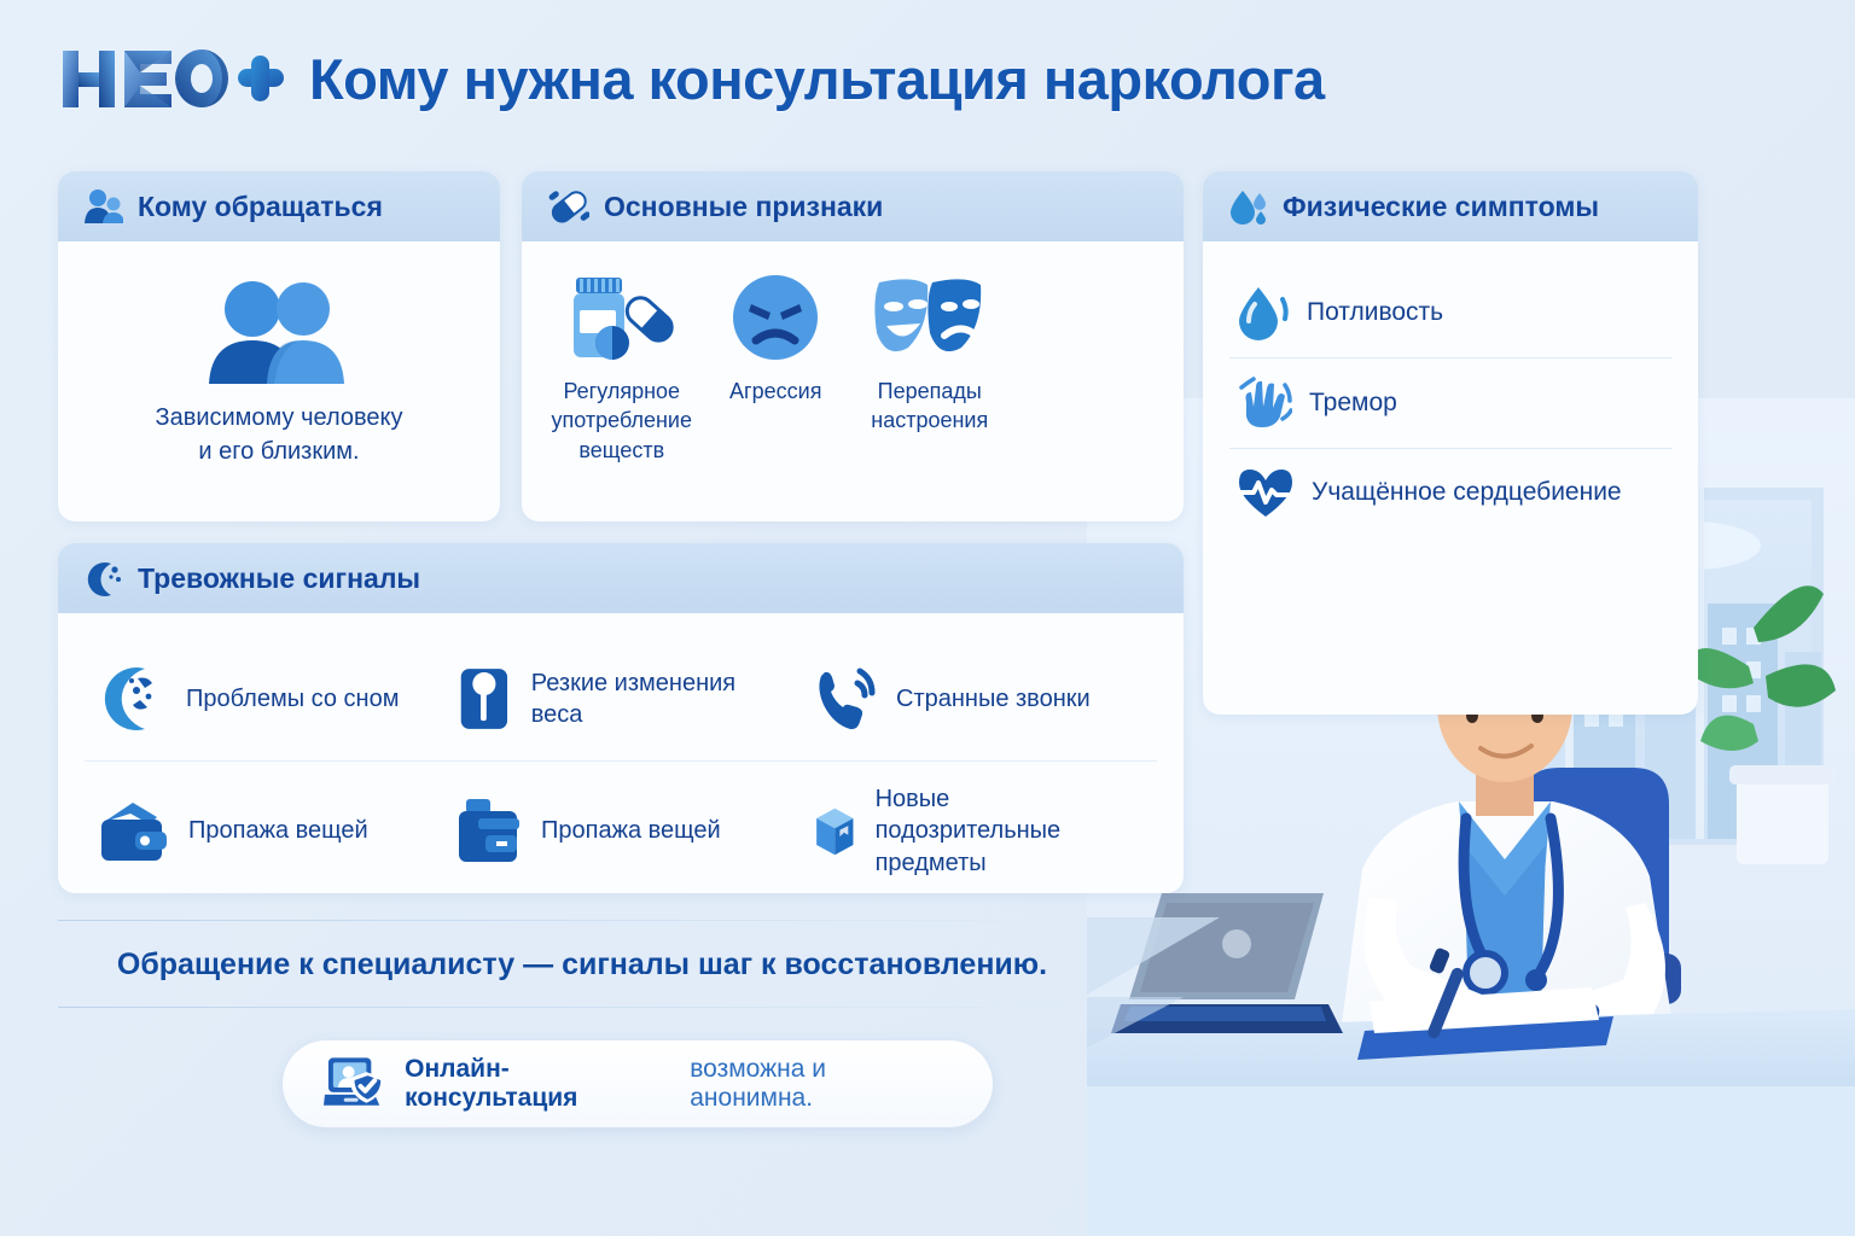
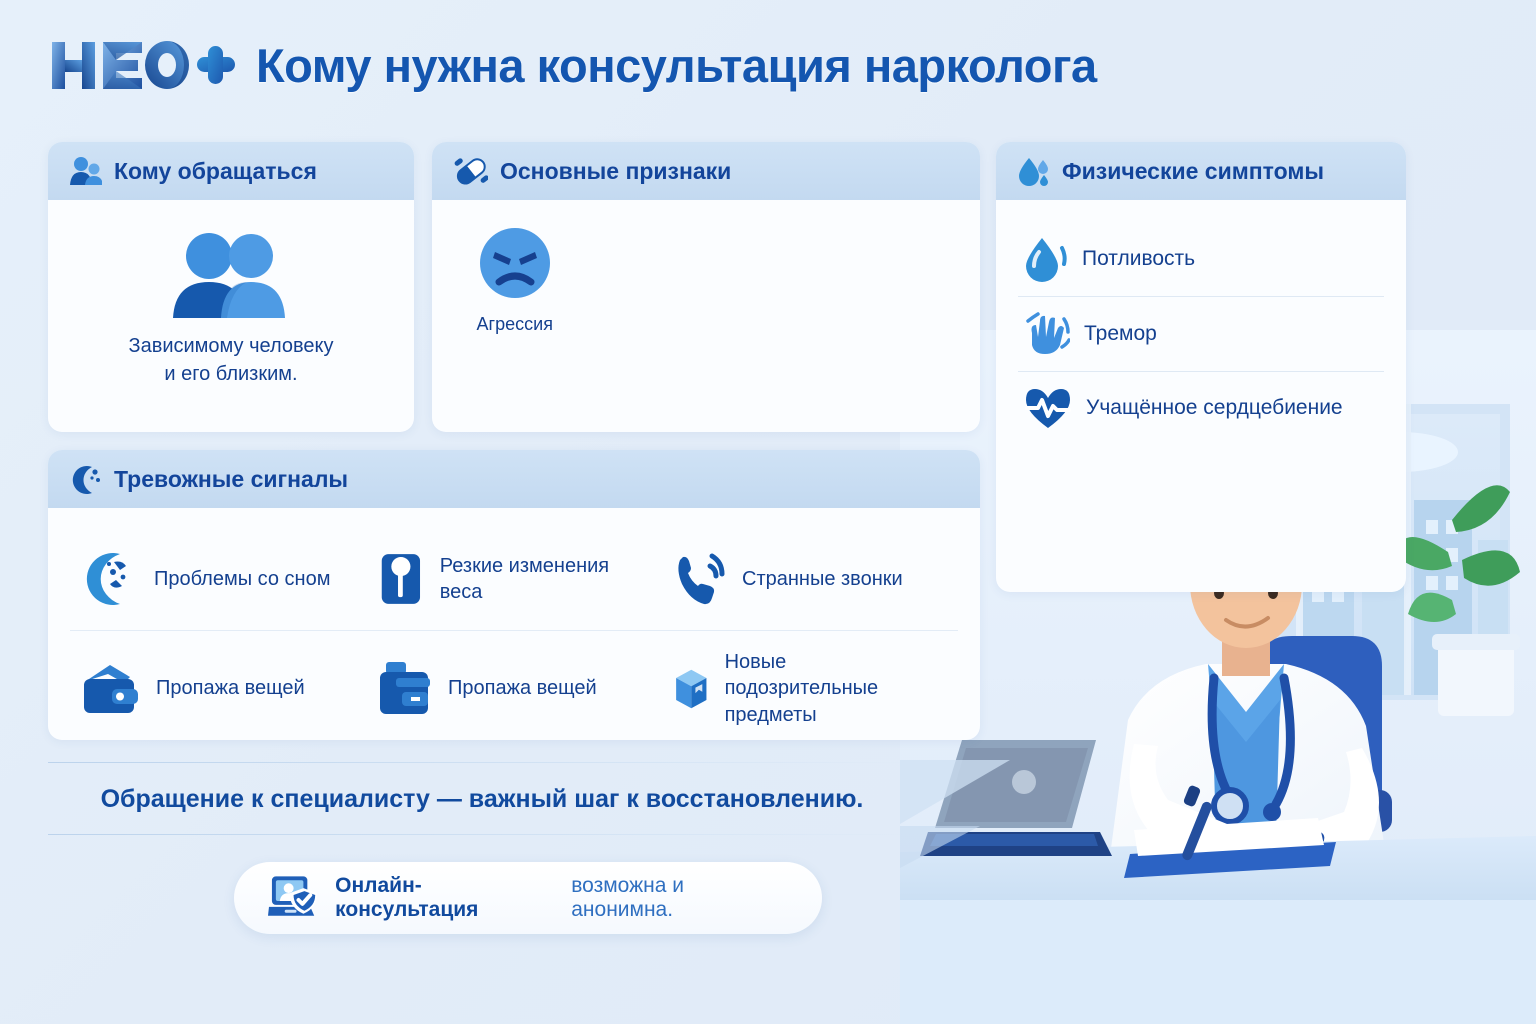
  Кому нужна консультация нарколога
  Кому обращаться
  Зависимому человеку
  и его близким.
  Основные признаки
- Регулярное употребление веществ
  Агрессия
- Перепады настроения
  Физические симптомы
  Потливость
  Тремор
  Учащённое сердцебиение
  Тревожные сигналы
  Проблемы со сном
  Резкие изменения веса
  Странные звонки
  Пропажа вещей
  Пропажа вещей
  Новые подозрительные предметы
- Обращение к специалисту — сигналы шаг к восстановлению.
+ Обращение к специалисту — важный шаг к восстановлению.
  Онлайн-консультация
  возможна и анонимна.
